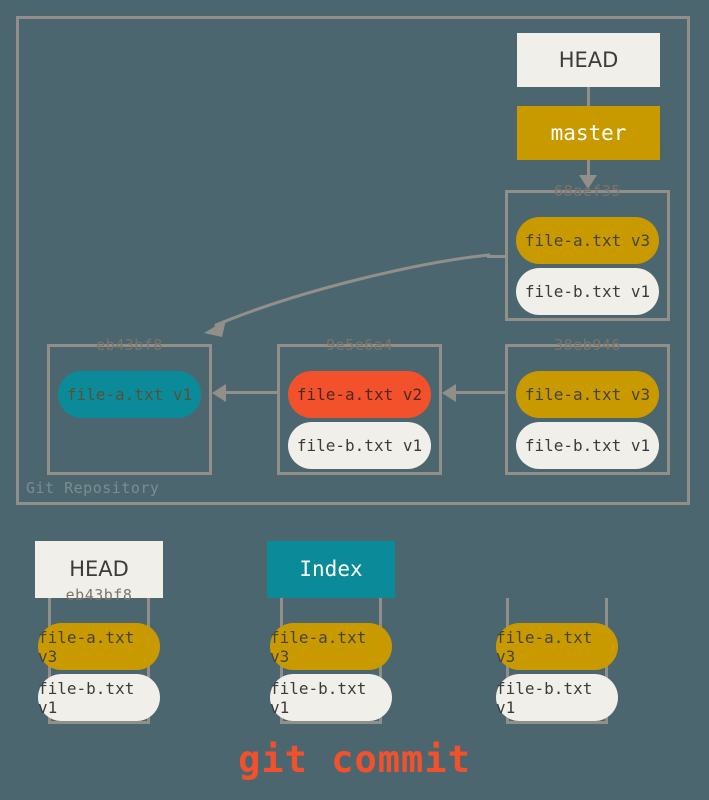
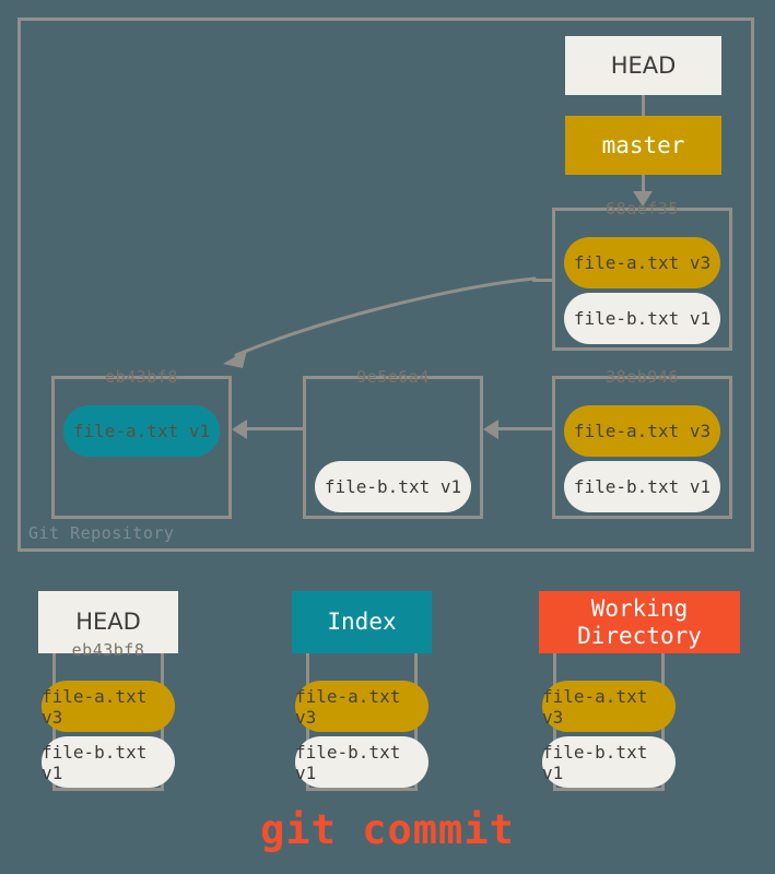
  Git Repository
  HEAD
  master
  68aef35
  file-a.txt v3
  file-b.txt v1
  38eb946
  file-a.txt v3
  file-b.txt v1
  9e5e6a4
- file-a.txt v2
  file-b.txt v1
  eb43bf8
  file-a.txt v1
  HEAD
  eb43bf8
  file-a.txt v3
  file-b.txt v1
  Index
  file-a.txt v3
  file-b.txt v1
+ Working
+ Directory
  file-a.txt v3
  file-b.txt v1
  git commit
